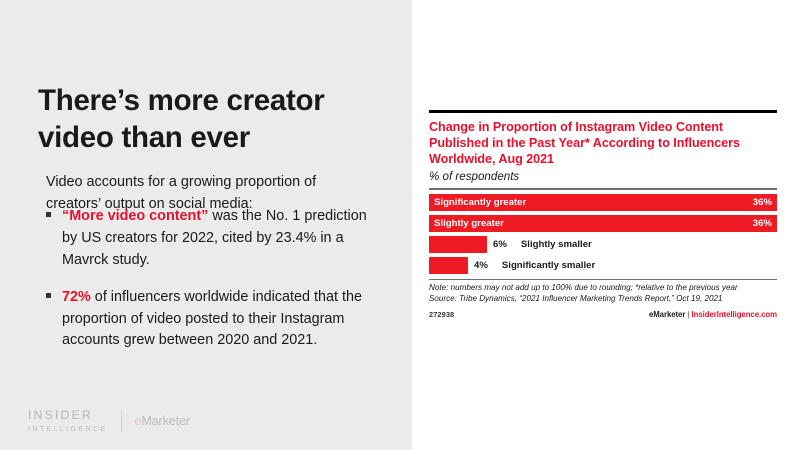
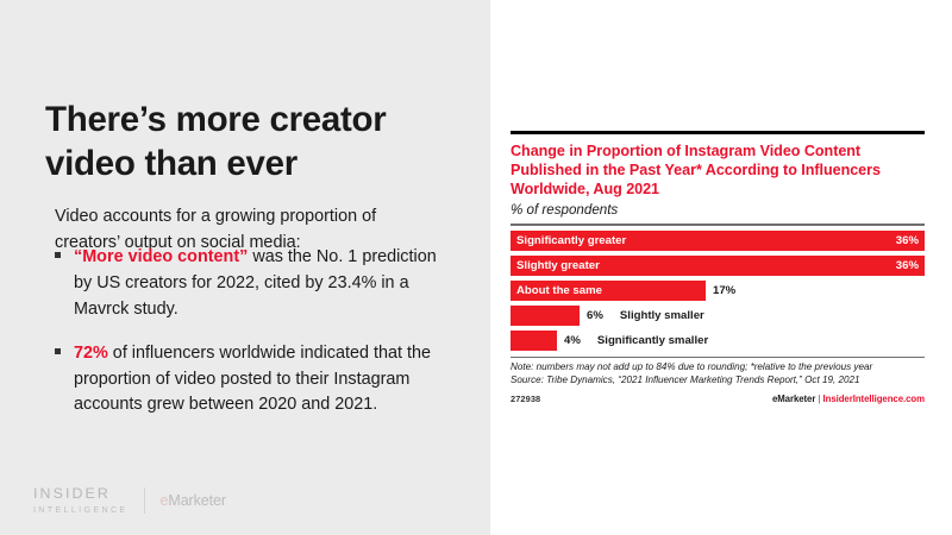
  There’s more creator video than ever
  Video accounts for a growing proportion of creators’ output on social media:
  “More video content” was the No. 1 prediction by US creators for 2022, cited by 23.4% in a Mavrck study.
  72% of influencers worldwide indicated that the proportion of video posted to their Instagram accounts grew between 2020 and 2021.
  INSIDER
  INTELLIGENCE
  eMarketer
  Change in Proportion of Instagram Video Content Published in the Past Year* According to Influencers Worldwide, Aug 2021
  % of respondents
  Significantly greater
  36%
  Slightly greater
  36%
+ About the same
+ 17%
  6%
  Slightly smaller
  4%
  Significantly smaller
- Note: numbers may not add up to 100% due to rounding; *relative to the previous year
+ Note: numbers may not add up to 84% due to rounding; *relative to the previous year
  Source: Tribe Dynamics, “2021 Influencer Marketing Trends Report,” Oct 19, 2021
  272938
  eMarketer | InsiderIntelligence.com
